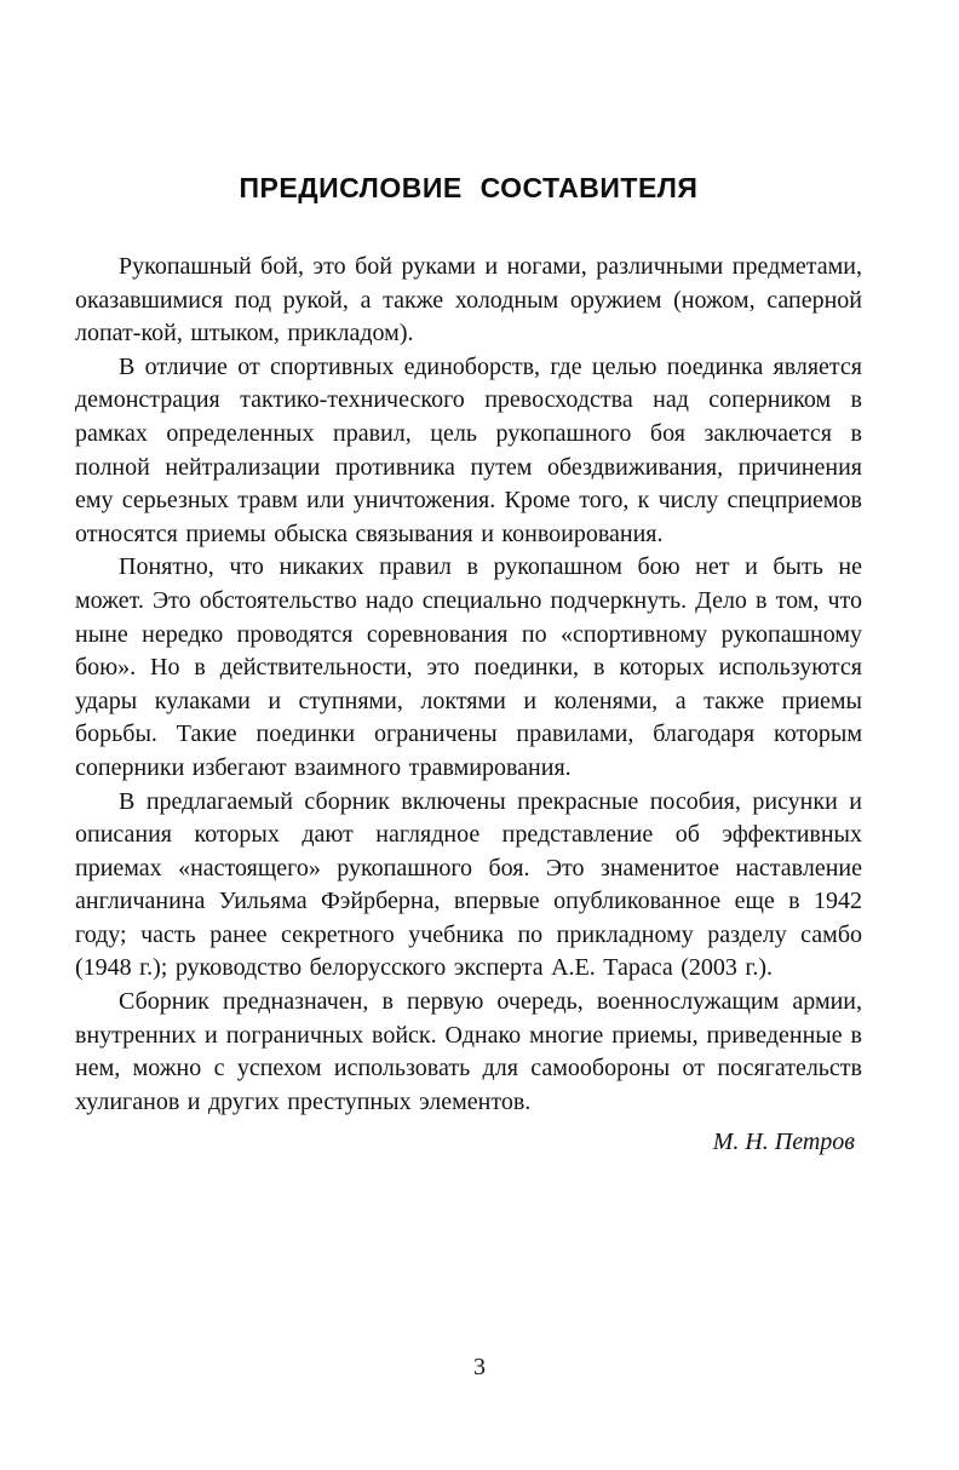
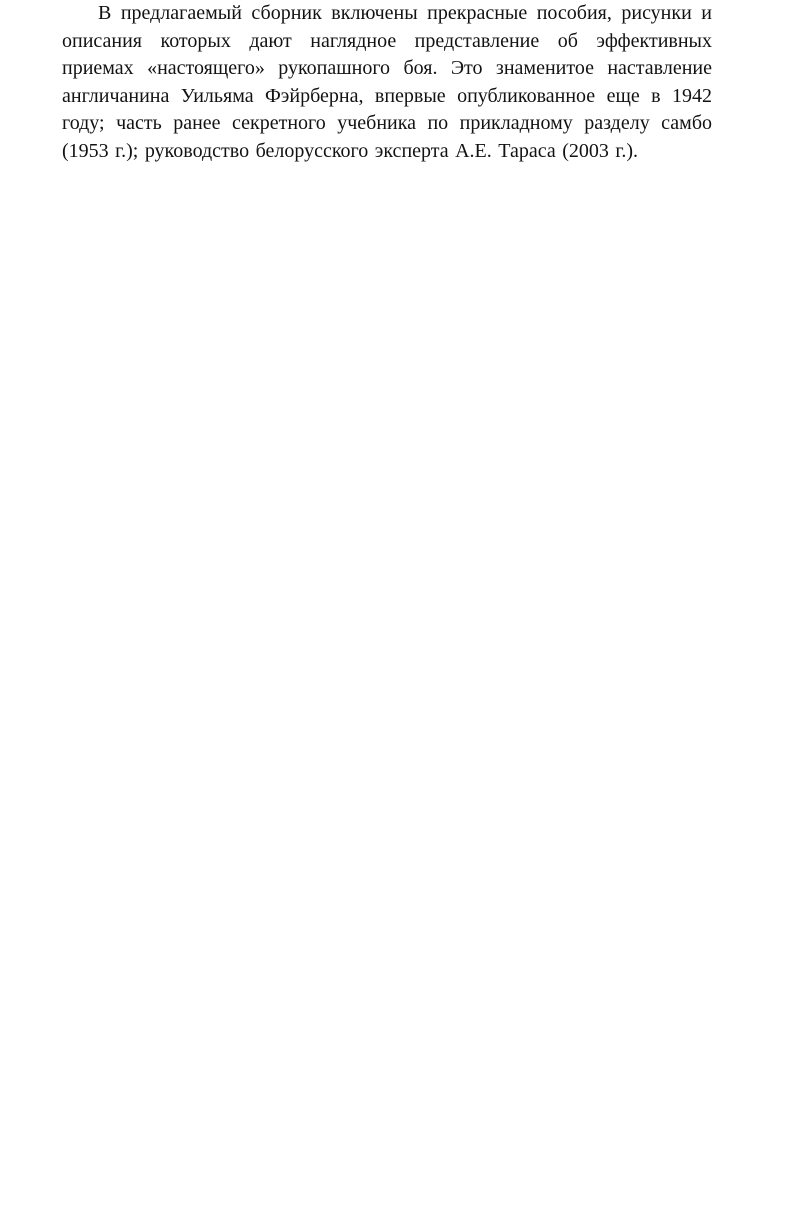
- ПРЕДИСЛОВИЕ СОСТАВИТЕЛЯ
- Рукопашный бой, это бой руками и ногами, различными предметами, оказавшимися под рукой, а также холодным оружием (ножом, саперной лопат-кой, штыком, прикладом).
- В отличие от спортивных единоборств, где целью поединка является демонстрация тактико-технического превосходства над соперником в рамках определенных правил, цель рукопашного боя заключается в полной нейтрализации противника путем обездвиживания, причинения ему серьезных травм или уничтожения. Кроме того, к числу спецприемов относятся приемы обыска связывания и конвоирования.
- Понятно, что никаких правил в рукопашном бою нет и быть не может. Это обстоятельство надо специально подчеркнуть. Дело в том, что ныне нередко проводятся соревнования по «спортивному рукопашному бою». Но в действительности, это поединки, в которых используются удары кулаками и ступнями, локтями и коленями, а также приемы борьбы. Такие поединки ограничены правилами, благодаря которым соперники избегают взаимного травмирования.
- В предлагаемый сборник включены прекрасные пособия, рисунки и описания которых дают наглядное представление об эффективных приемах «настоящего» рукопашного боя. Это знаменитое наставление англичанина Уильяма Фэйрберна, впервые опубликованное еще в 1942 году; часть ранее секретного учебника по прикладному разделу самбо (1948 г.); руководство белорусского эксперта А.Е. Тараса (2003 г.).
+ В предлагаемый сборник включены прекрасные пособия, рисунки и описания которых дают наглядное представление об эффективных приемах «настоящего» рукопашного боя. Это знаменитое наставление англичанина Уильяма Фэйрберна, впервые опубликованное еще в 1942 году; часть ранее секретного учебника по прикладному разделу самбо (1953 г.); руководство белорусского эксперта А.Е. Тараса (2003 г.).
- Сборник предназначен, в первую очередь, военнослужащим армии, внутренних и пограничных войск. Однако многие приемы, приведенные в нем, можно с успехом использовать для самообороны от посягательств хулиганов и других преступных элементов.
- М. Н. Петров
- 3
